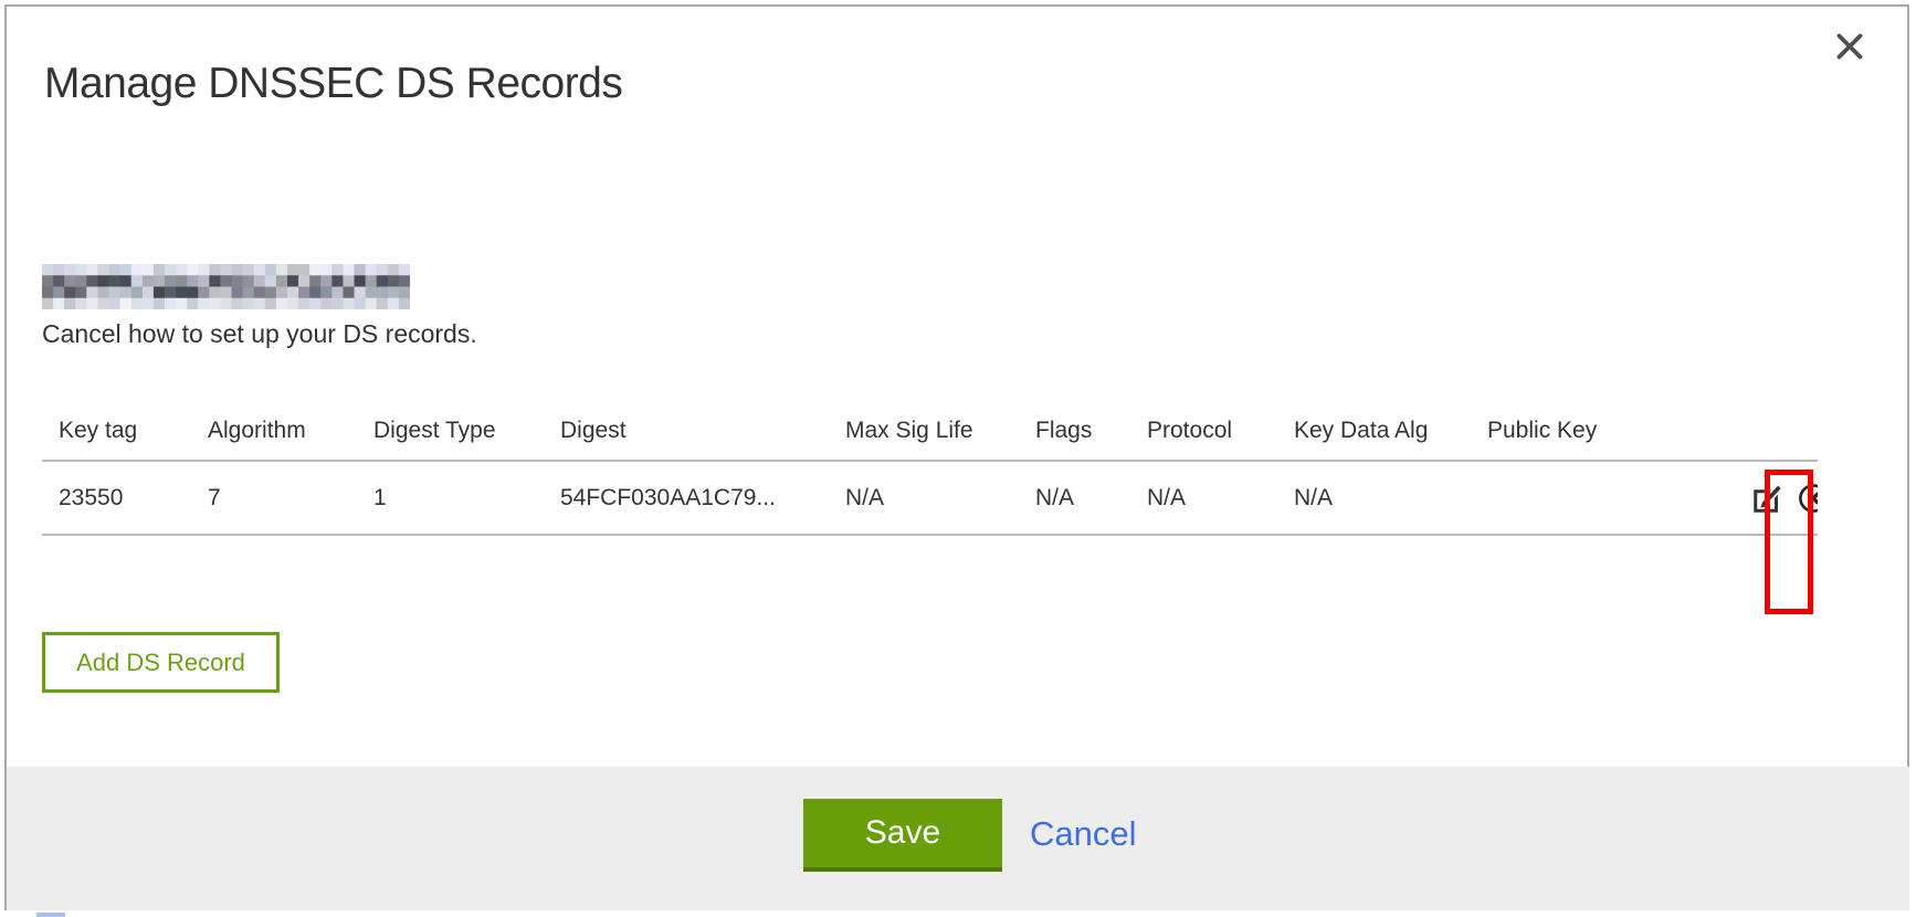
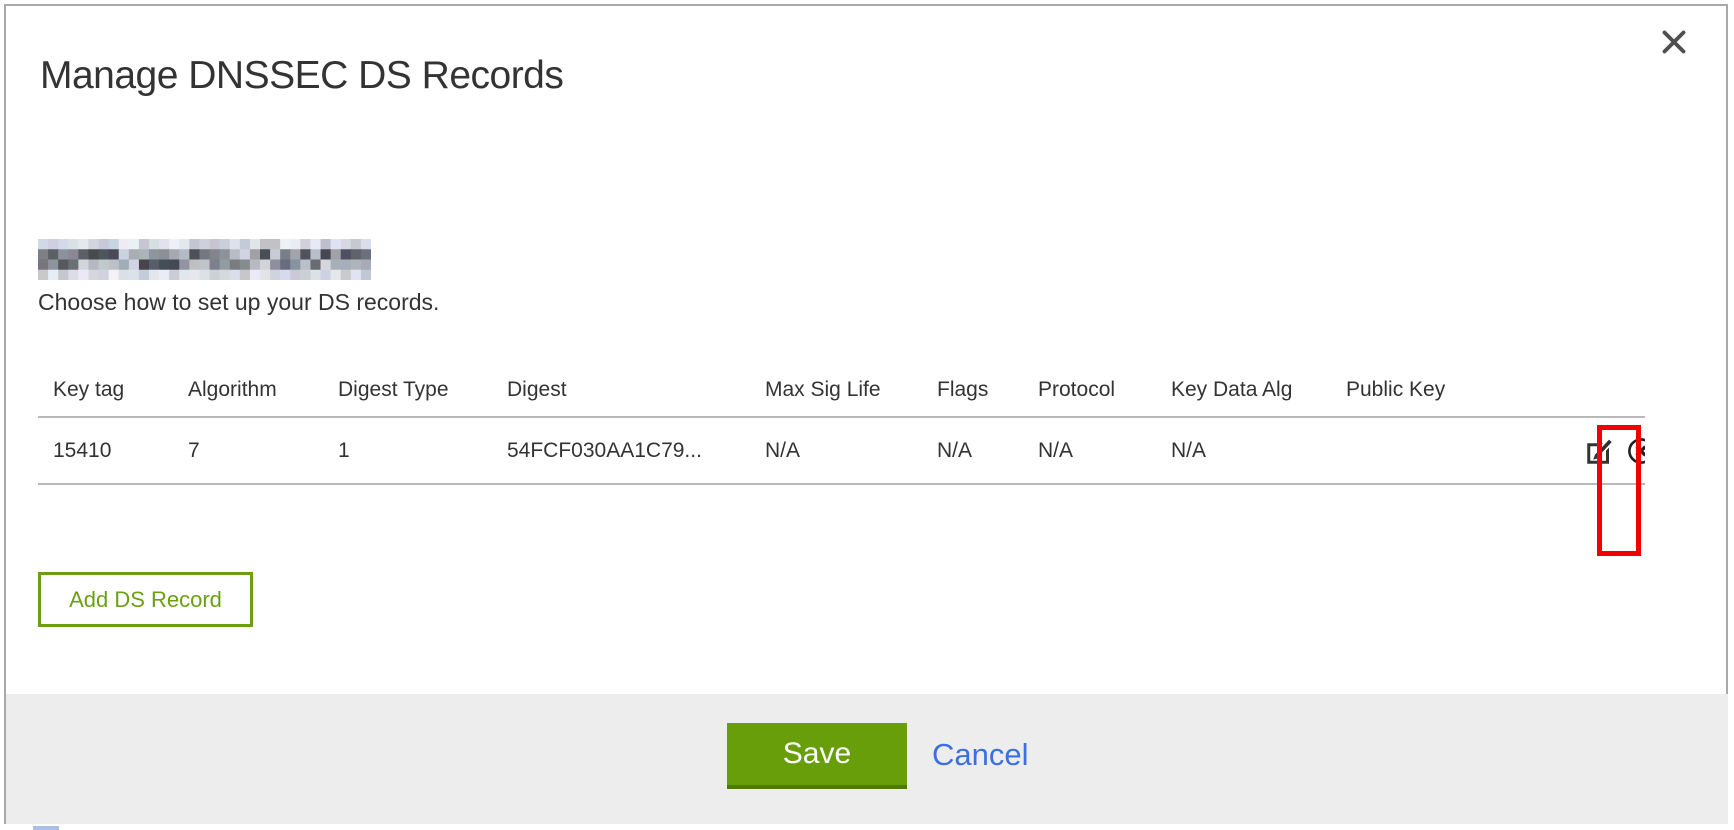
  Manage DNSSEC DS Records
- Cancel how to set up your DS records.
+ Choose how to set up your DS records.
  Key tag	Algorithm	Digest Type	Digest	Max Sig Life	Flags	Protocol	Key Data Alg	Public Key
- 23550	7	1	54FCF030AA1C79...	N/A	N/A	N/A	N/A
+ 15410	7	1	54FCF030AA1C79...	N/A	N/A	N/A	N/A
  Add DS Record
  Save
  Cancel
